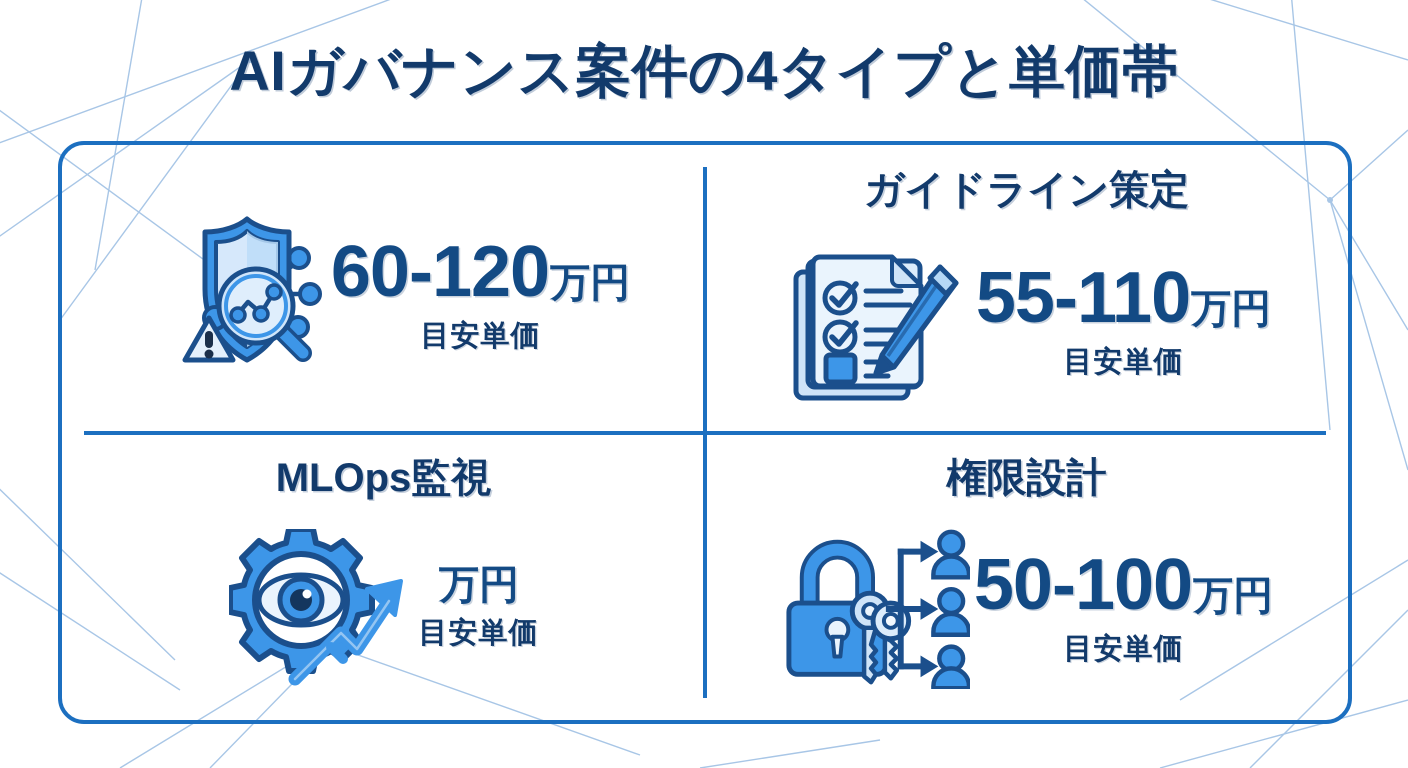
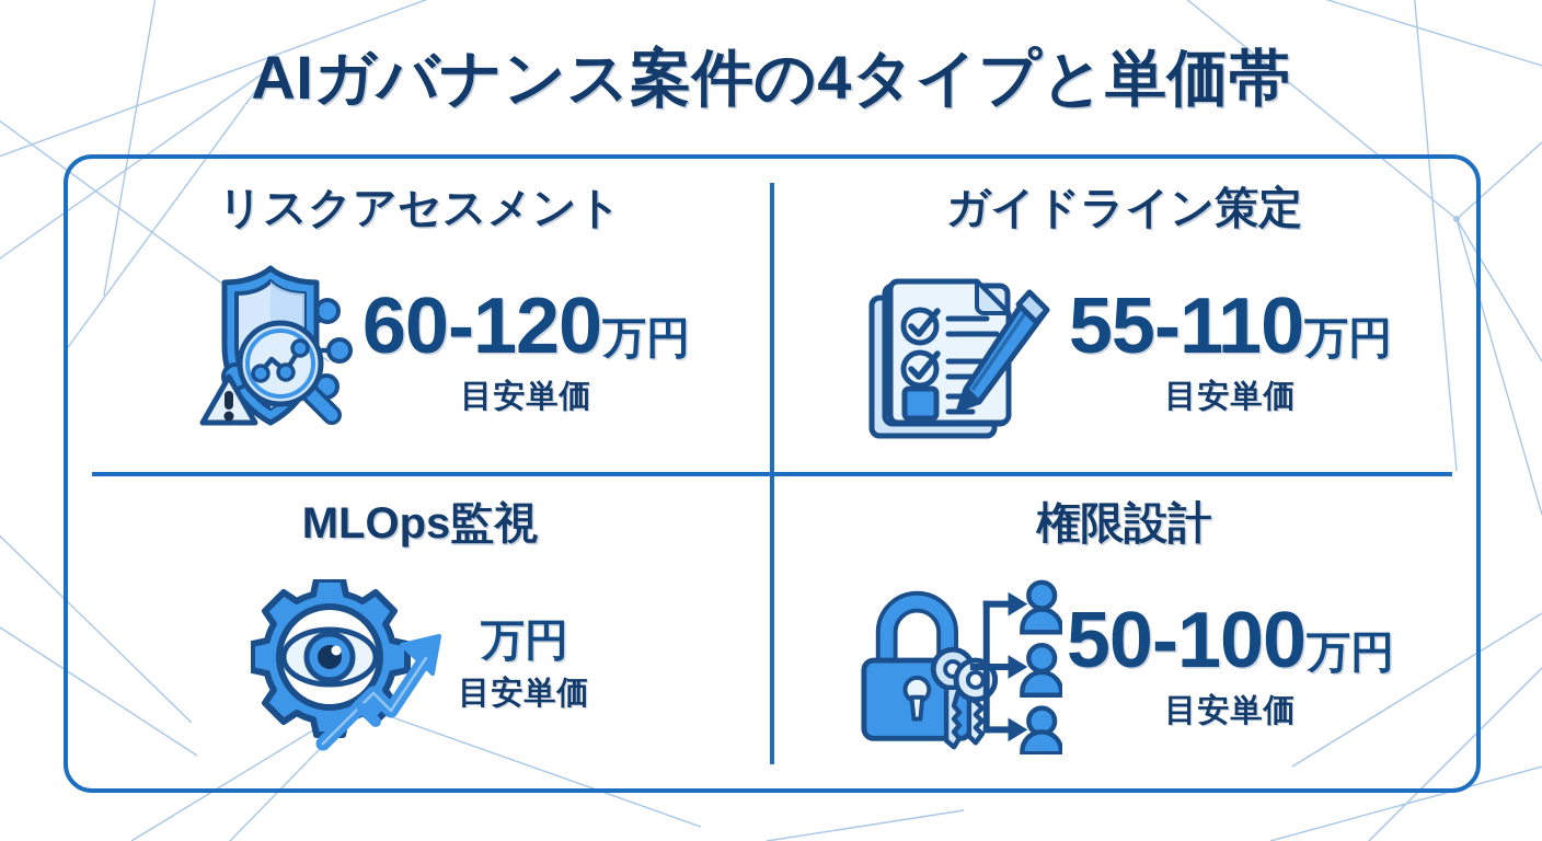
  AIガバナンス案件の4タイプと単価帯
+ リスクアセスメント
  60-120
  万円
  目安単価
  ガイドライン策定
  55-110
  万円
  目安単価
  MLOps監視
  万円
  目安単価
  権限設計
  50-100
  万円
  目安単価
